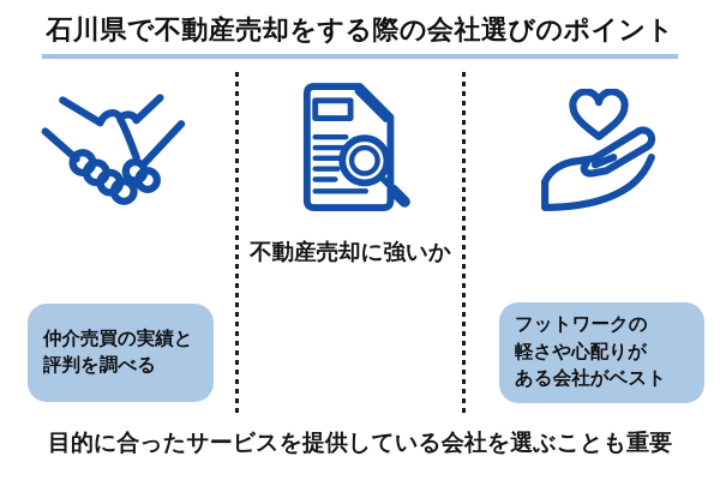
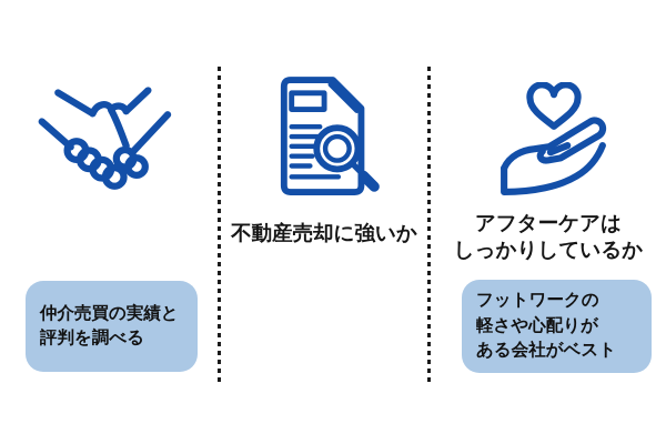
- 石川県で不動産売却をする際の会社選びのポイント
  不動産売却に強いか
+ アフターケアは
+ しっかりしているか
  仲介売買の実績と
  評判を調べる
  フットワークの
  軽さや心配りが
  ある会社がベスト
- 目的に合ったサービスを提供している会社を選ぶことも重要
